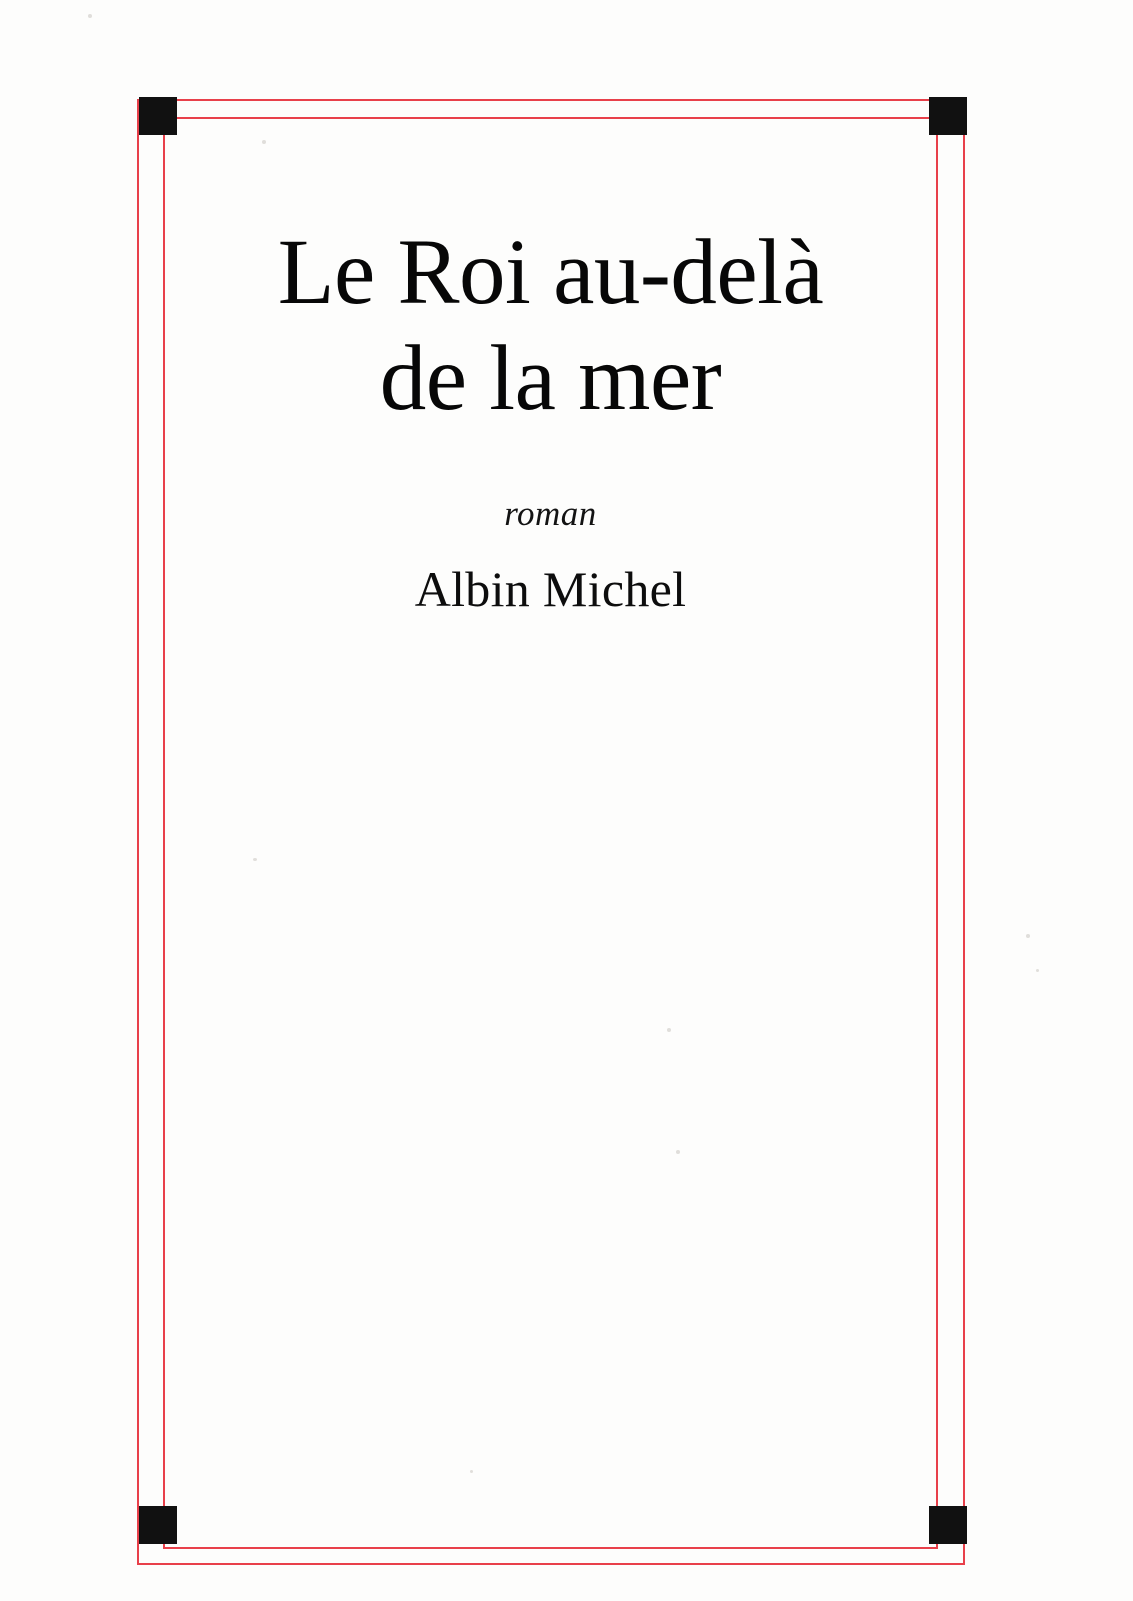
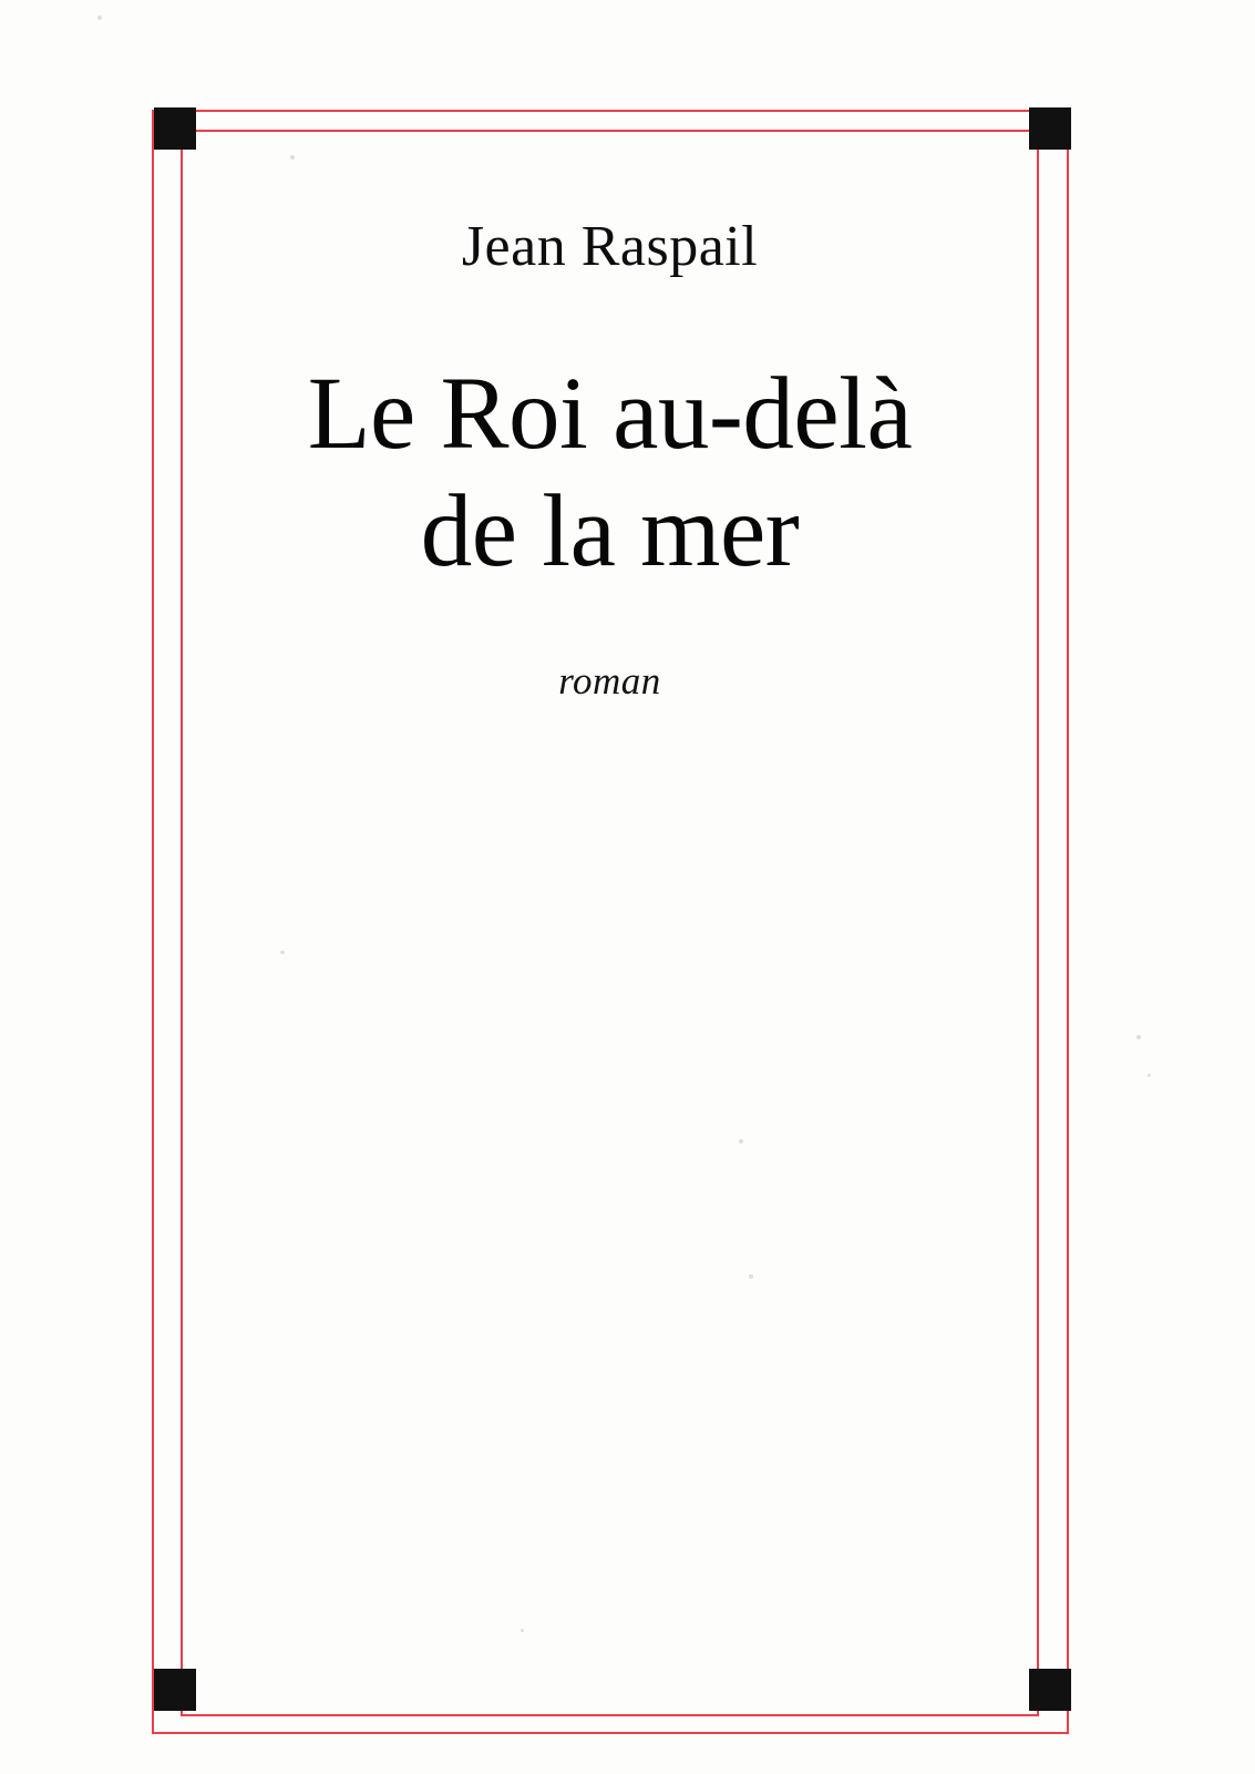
+ Jean Raspail
  Le Roi au-delà
  de la mer
  roman
- Albin Michel
